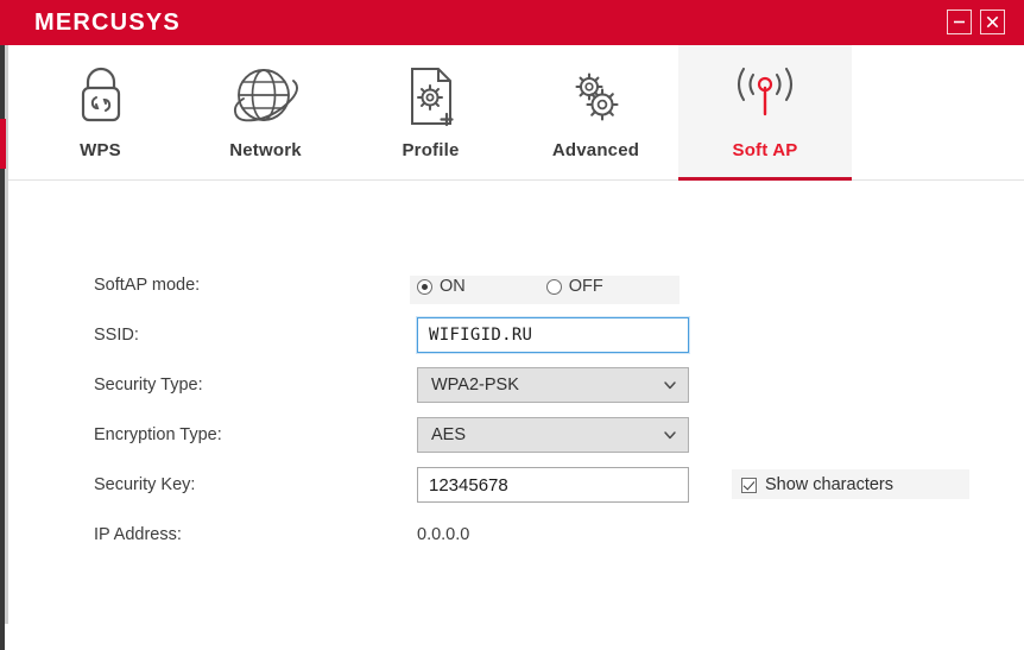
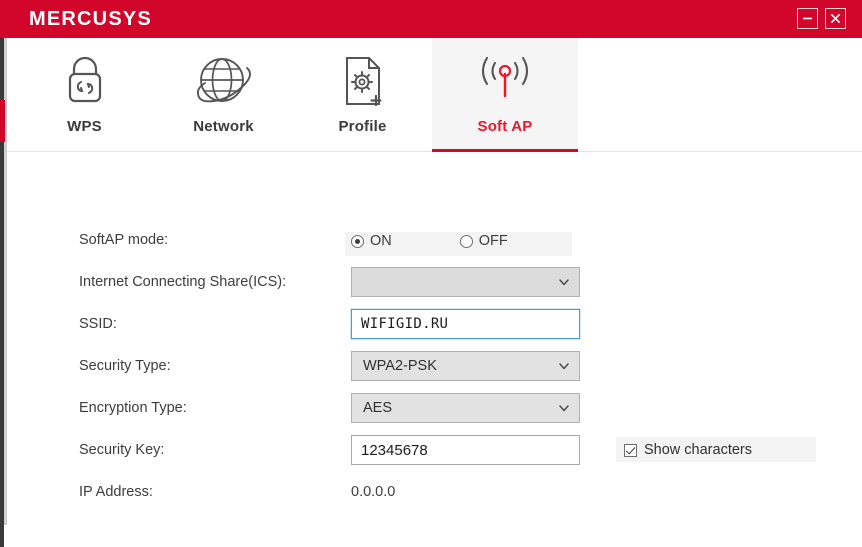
  MERCUSYS
  WPS
  Network
  Profile
- Advanced
  Soft AP
  SoftAP mode:
  ON
  OFF
+ Internet Connecting Share(ICS):
  SSID:
  WIFIGID.RU
  Security Type:
  WPA2-PSK
  Encryption Type:
  AES
  Security Key:
  12345678
  Show characters
  IP Address:
  0.0.0.0
